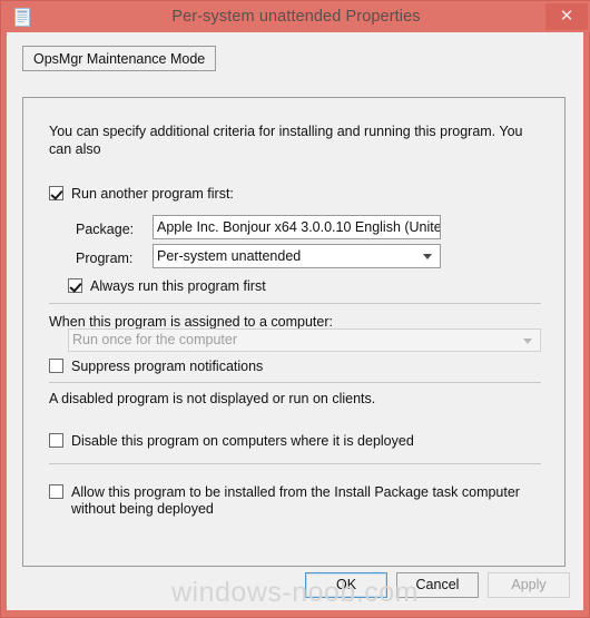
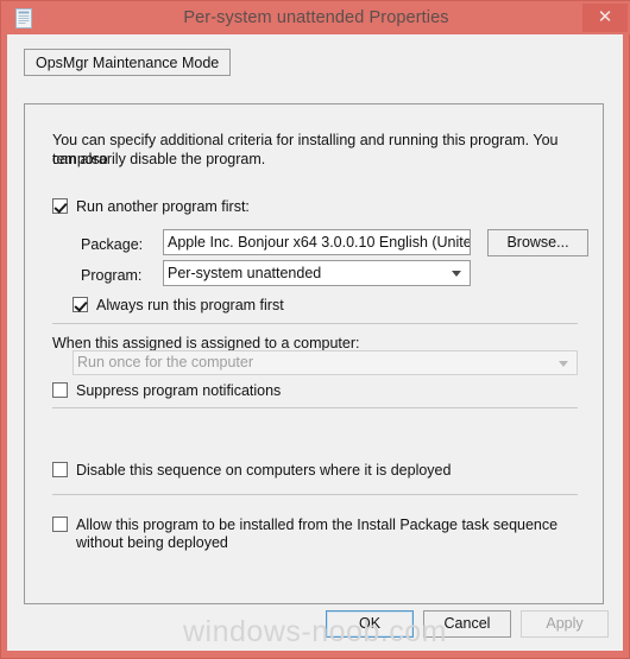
  Per-system unattended Properties
  ✕
  OpsMgr Maintenance Mode
  You can specify additional criteria for installing and running this program. You can also
+ temporarily disable the program.
  Run another program first:
  Package:
  Apple Inc. Bonjour x64 3.0.0.10 English (Unite
+ Browse...
  Program:
  Per-system unattended
  Always run this program first
- When this program is assigned to a computer:
+ When this assigned is assigned to a computer:
  Run once for the computer
  Suppress program notifications
- A disabled program is not displayed or run on clients.
- Disable this program on computers where it is deployed
+ Disable this sequence on computers where it is deployed
- Allow this program to be installed from the Install Package task computer without being deployed
+ Allow this program to be installed from the Install Package task sequence without being deployed
  OK
  Cancel
  Apply
  windows-noob.com
